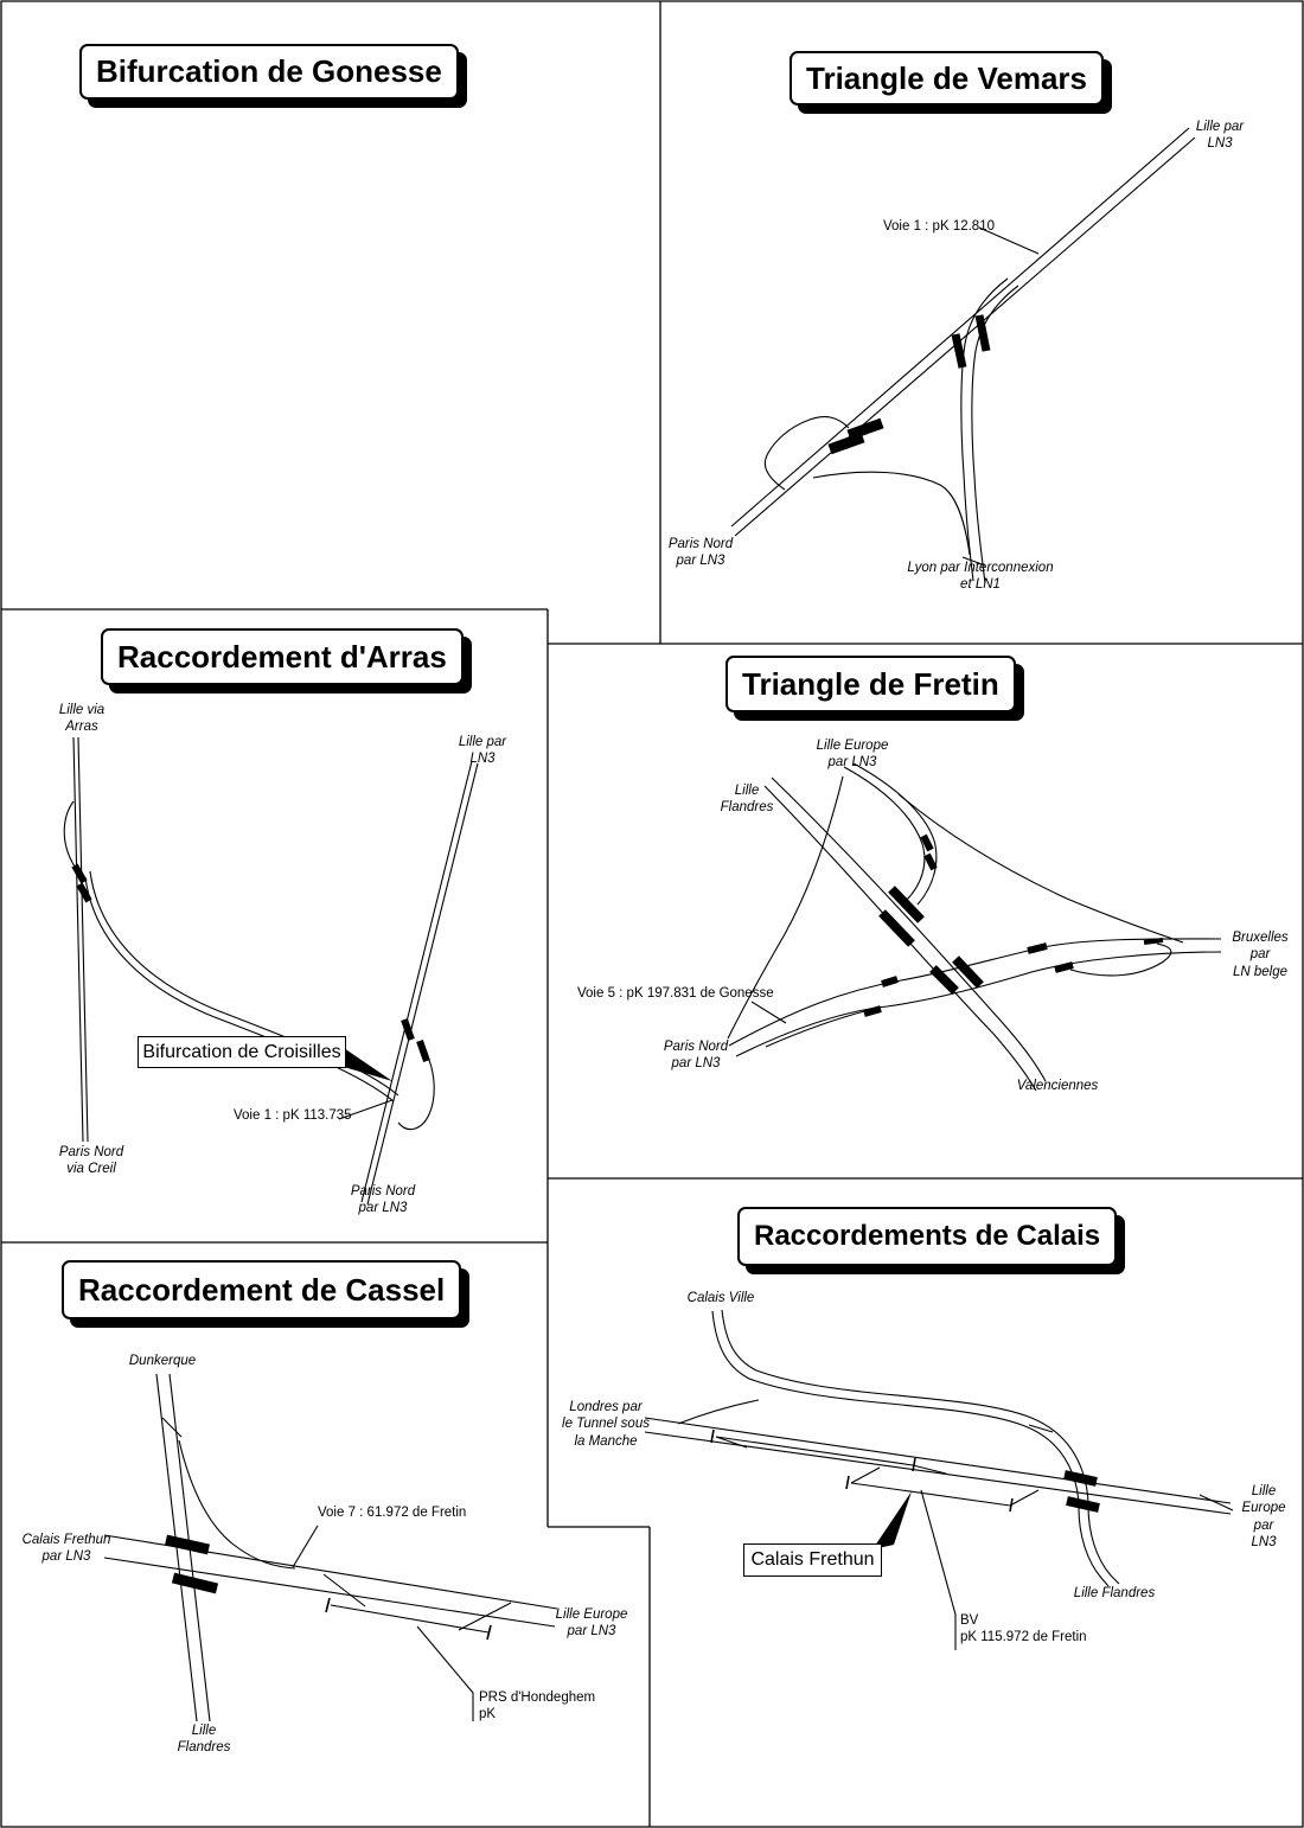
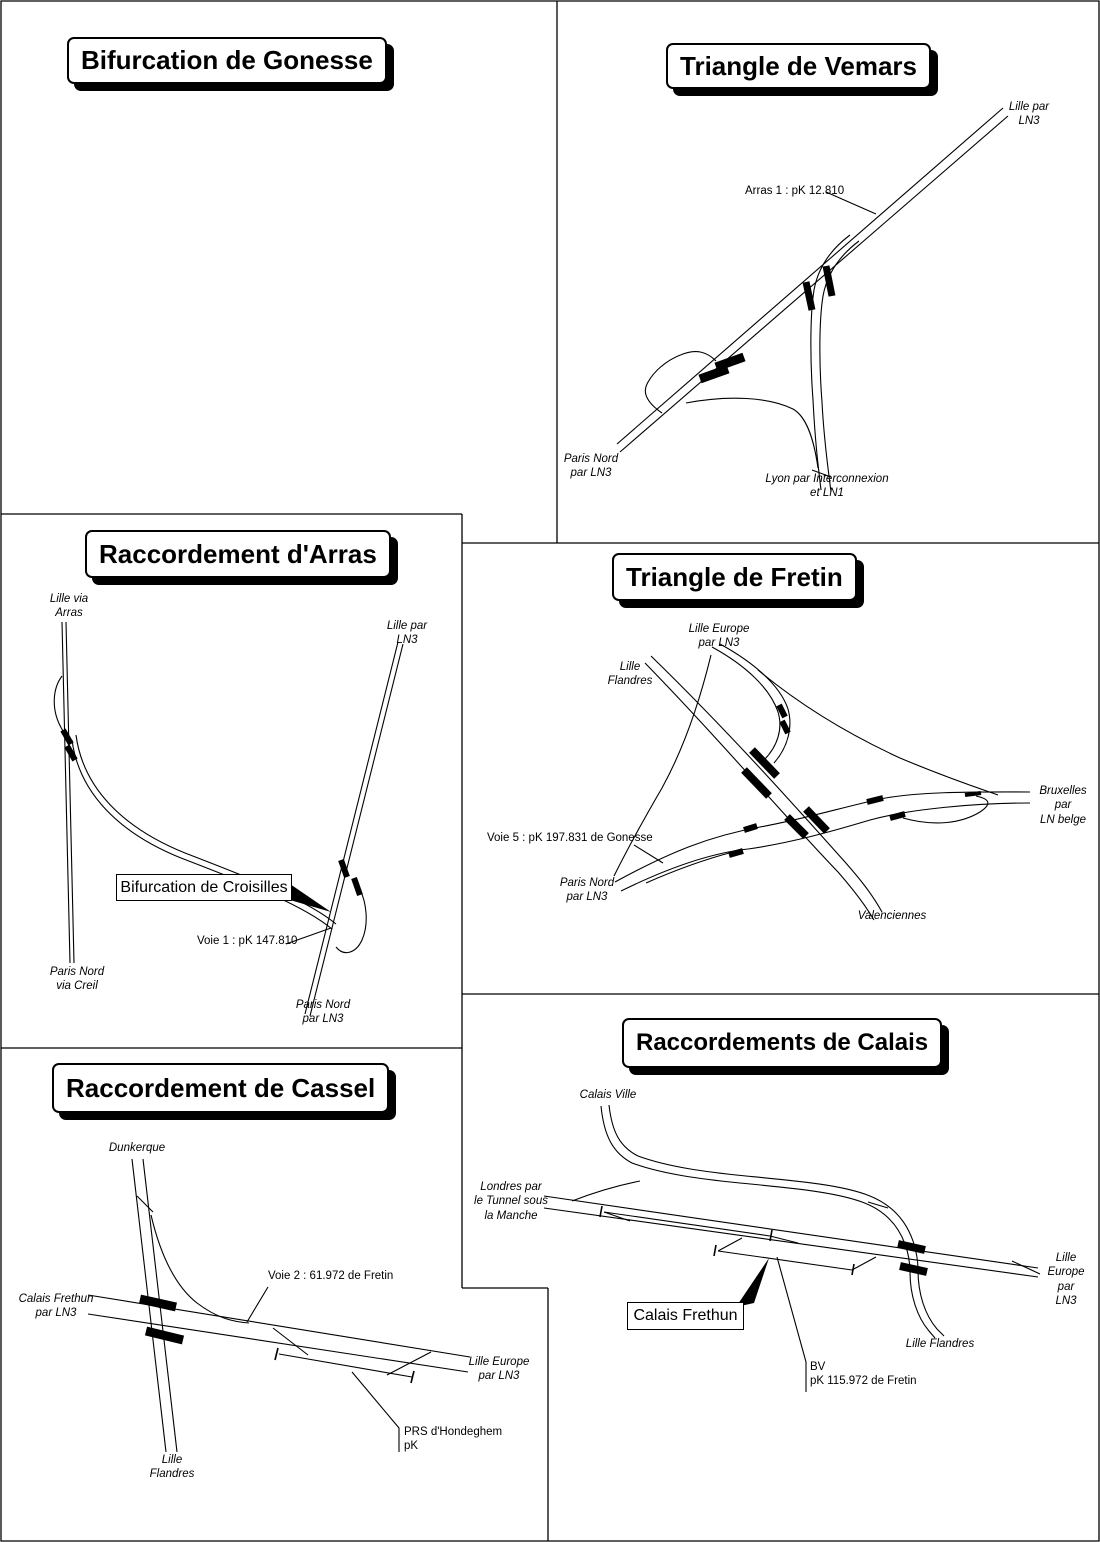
  Bifurcation de Gonesse
  Triangle de Vemars
  Raccordement d'Arras
  Triangle de Fretin
  Raccordement de Cassel
  Raccordements de Calais
  Lille par
  LN3
- Voie 1 : pK 12.810
+ Arras 1 : pK 12.810
  Paris Nord
  par LN3
  Lyon par Interconnexion
  et LN1
  Lille via
  Arras
  Lille par
  LN3
  Bifurcation de Croisilles
  Paris Nord
  via Creil
- Voie 1 : pK 113.735
+ Voie 1 : pK 147.810
  Paris Nord
  par LN3
  Lille Europe
  par LN3
  Lille
  Flandres
  Bruxelles par
  LN belge
  Voie 5 : pK 197.831 de Gonesse
  Paris Nord
  par LN3
  Valenciennes
  Dunkerque
  Calais Frethun
  par LN3
- Voie 7 : 61.972 de Fretin
+ Voie 2 : 61.972 de Fretin
  Lille Europe
  par LN3
  PRS d'Hondeghem
  pK
  Lille
  Flandres
  Calais Ville
  Londres par
  le Tunnel sous
  la Manche
  Lille Europe
  par LN3
  Calais Frethun
  BV
  pK 115.972 de Fretin
  Lille Flandres
